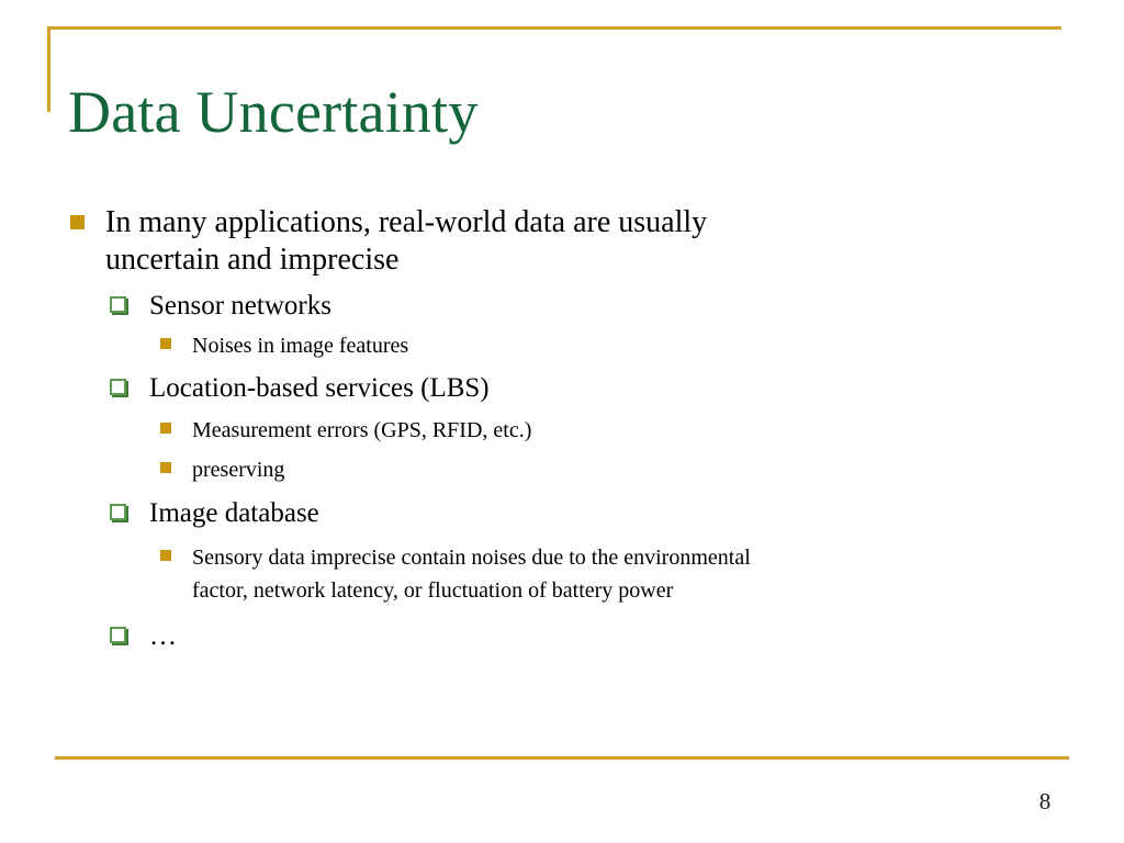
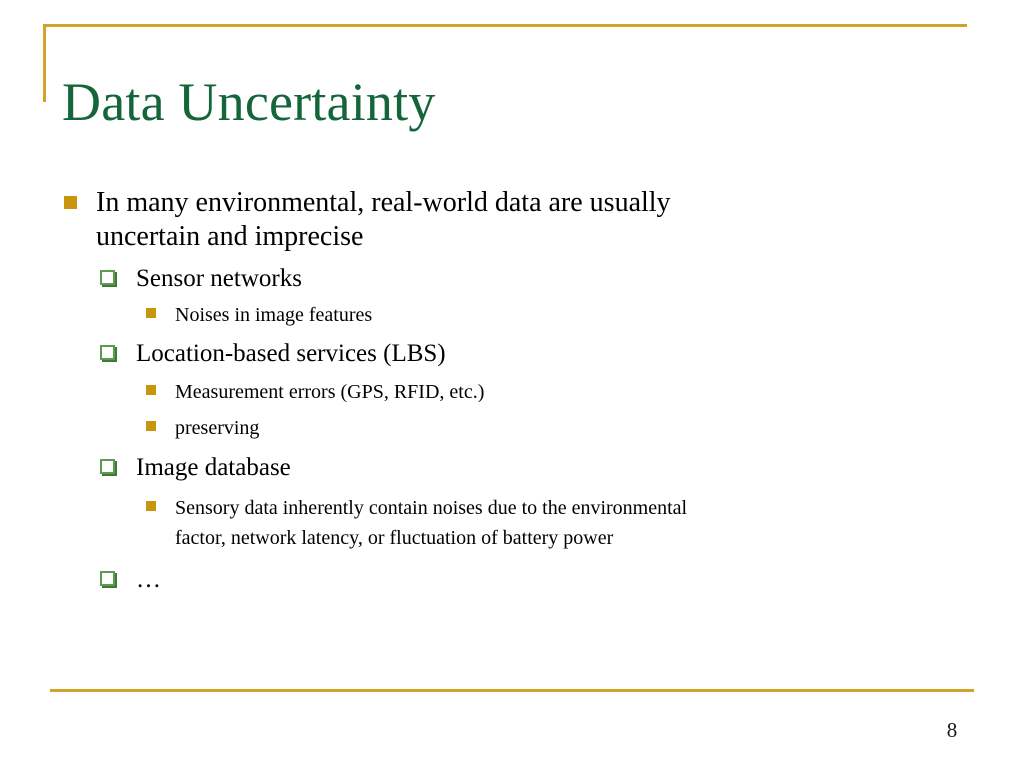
  Data Uncertainty
- In many applications, real-world data are usually
+ In many environmental, real-world data are usually
  uncertain and imprecise
  Sensor networks
  Noises in image features
  Location-based services (LBS)
  Measurement errors (GPS, RFID, etc.)
  preserving
  Image database
- Sensory data imprecise contain noises due to the environmental
+ Sensory data inherently contain noises due to the environmental
  factor, network latency, or fluctuation of battery power
  …
  8
